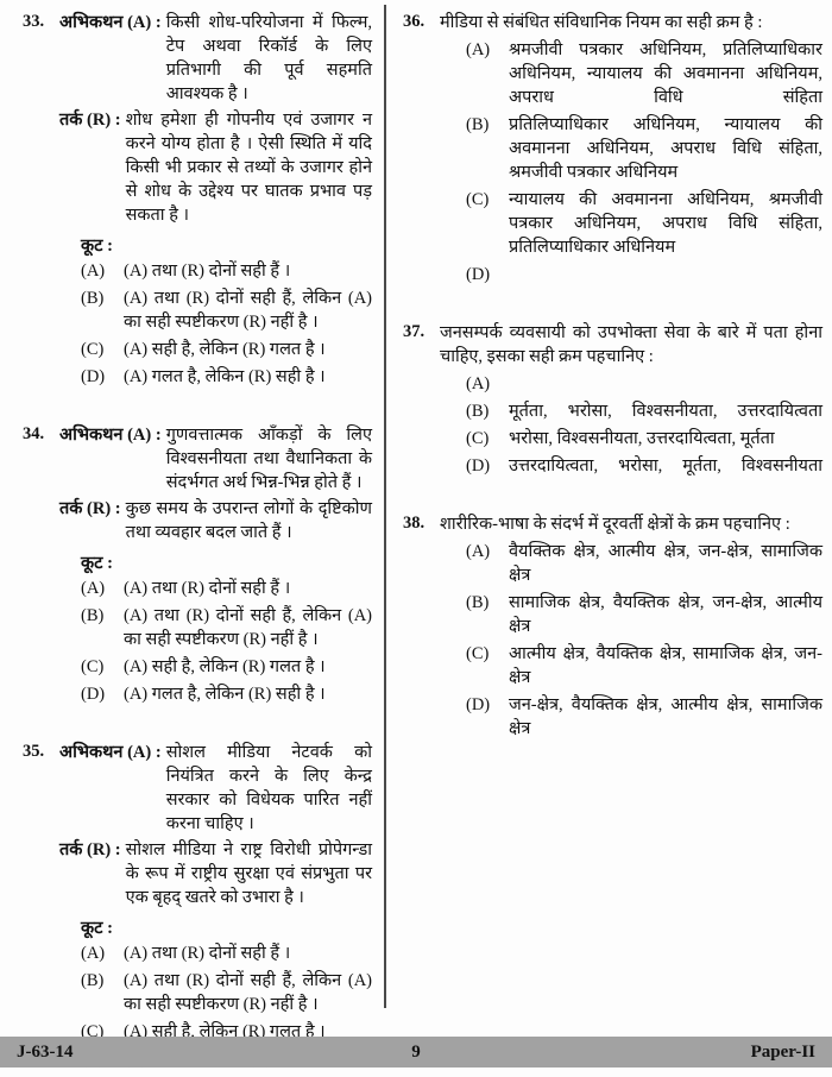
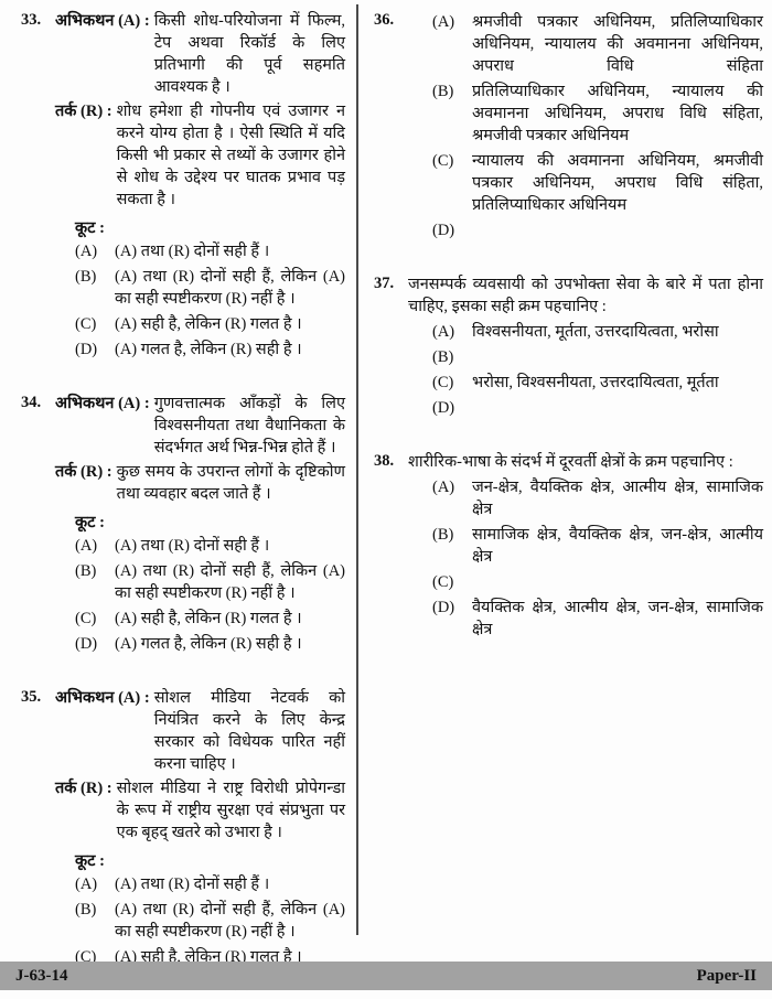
  33.
  अभिकथन (A) :
  किसी शोध-परियोजना में फिल्म, टेप अथवा रिकॉर्ड के लिए प्रतिभागी की पूर्व सहमति आवश्यक है ।
  तर्क (R) :
  शोध हमेशा ही गोपनीय एवं उजागर न करने योग्य होता है । ऐसी स्थिति में यदि किसी भी प्रकार से तथ्यों के उजागर होने से शोध के उद्देश्य पर घातक प्रभाव पड़ सकता है ।
  कूट :
  (A)
  (A) तथा (R) दोनों सही हैं ।
  (B)
  (A) तथा (R) दोनों सही हैं, लेकिन (A) का सही स्पष्टीकरण (R) नहीं है ।
  (C)
  (A) सही है, लेकिन (R) गलत है ।
  (D)
  (A) गलत है, लेकिन (R) सही है ।
  34.
  अभिकथन (A) :
  गुणवत्तात्मक आँकड़ों के लिए विश्वसनीयता तथा वैधानिकता के संदर्भगत अर्थ भिन्न-भिन्न होते हैं ।
  तर्क (R) :
  कुछ समय के उपरान्त लोगों के दृष्टिकोण तथा व्यवहार बदल जाते हैं ।
  कूट :
  (A)
  (A) तथा (R) दोनों सही हैं ।
  (B)
  (A) तथा (R) दोनों सही हैं, लेकिन (A) का सही स्पष्टीकरण (R) नहीं है ।
  (C)
  (A) सही है, लेकिन (R) गलत है ।
  (D)
  (A) गलत है, लेकिन (R) सही है ।
  35.
  अभिकथन (A) :
  सोशल मीडिया नेटवर्क को नियंत्रित करने के लिए केन्द्र सरकार को विधेयक पारित नहीं करना चाहिए ।
  तर्क (R) :
  सोशल मीडिया ने राष्ट्र विरोधी प्रोपेगन्डा के रूप में राष्ट्रीय सुरक्षा एवं संप्रभुता पर एक बृहद् खतरे को उभारा है ।
  कूट :
  (A)
  (A) तथा (R) दोनों सही हैं ।
  (B)
  (A) तथा (R) दोनों सही हैं, लेकिन (A) का सही स्पष्टीकरण (R) नहीं है ।
  (C)
  (A) सही है, लेकिन (R) गलत है ।
  36.
- मीडिया से संबंधित संविधानिक नियम का सही क्रम है :
  (A)
  श्रमजीवी पत्रकार अधिनियम, प्रतिलिप्याधिकार अधिनियम, न्यायालय की अवमानना अधिनियम, अपराध विधि संहिता
  (B)
  प्रतिलिप्याधिकार अधिनियम, न्यायालय की अवमानना अधिनियम, अपराध विधि संहिता, श्रमजीवी पत्रकार अधिनियम
  (C)
  न्यायालय की अवमानना अधिनियम, श्रमजीवी पत्रकार अधिनियम, अपराध विधि संहिता, प्रतिलिप्याधिकार अधिनियम
  (D)
  37.
  जनसम्पर्क व्यवसायी को उपभोक्ता सेवा के बारे में पता होना चाहिए, इसका सही क्रम पहचानिए :
  (A)
+ विश्वसनीयता, मूर्तता, उत्तरदायित्वता, भरोसा
  (B)
- मूर्तता, भरोसा, विश्वसनीयता, उत्तरदायित्वता
  (C)
  भरोसा, विश्वसनीयता, उत्तरदायित्वता, मूर्तता
  (D)
- उत्तरदायित्वता, भरोसा, मूर्तता, विश्वसनीयता
  38.
  शारीरिक-भाषा के संदर्भ में दूरवर्ती क्षेत्रों के क्रम पहचानिए :
  (A)
- वैयक्तिक क्षेत्र, आत्मीय क्षेत्र, जन-क्षेत्र, सामाजिक क्षेत्र
+ जन-क्षेत्र, वैयक्तिक क्षेत्र, आत्मीय क्षेत्र, सामाजिक क्षेत्र
  (B)
  सामाजिक क्षेत्र, वैयक्तिक क्षेत्र, जन-क्षेत्र, आत्मीय क्षेत्र
  (C)
- आत्मीय क्षेत्र, वैयक्तिक क्षेत्र, सामाजिक क्षेत्र, जन-क्षेत्र
  (D)
- जन-क्षेत्र, वैयक्तिक क्षेत्र, आत्मीय क्षेत्र, सामाजिक क्षेत्र
+ वैयक्तिक क्षेत्र, आत्मीय क्षेत्र, जन-क्षेत्र, सामाजिक क्षेत्र
  J-63-14
- 9
  Paper-II
